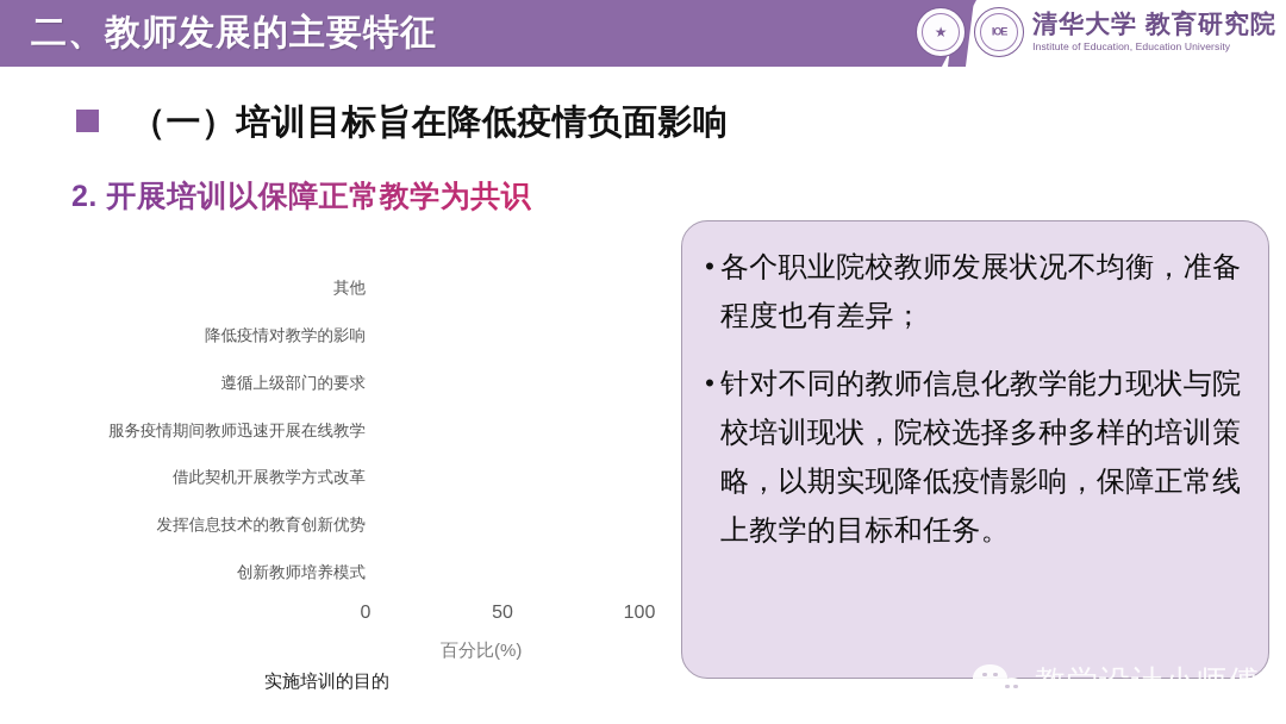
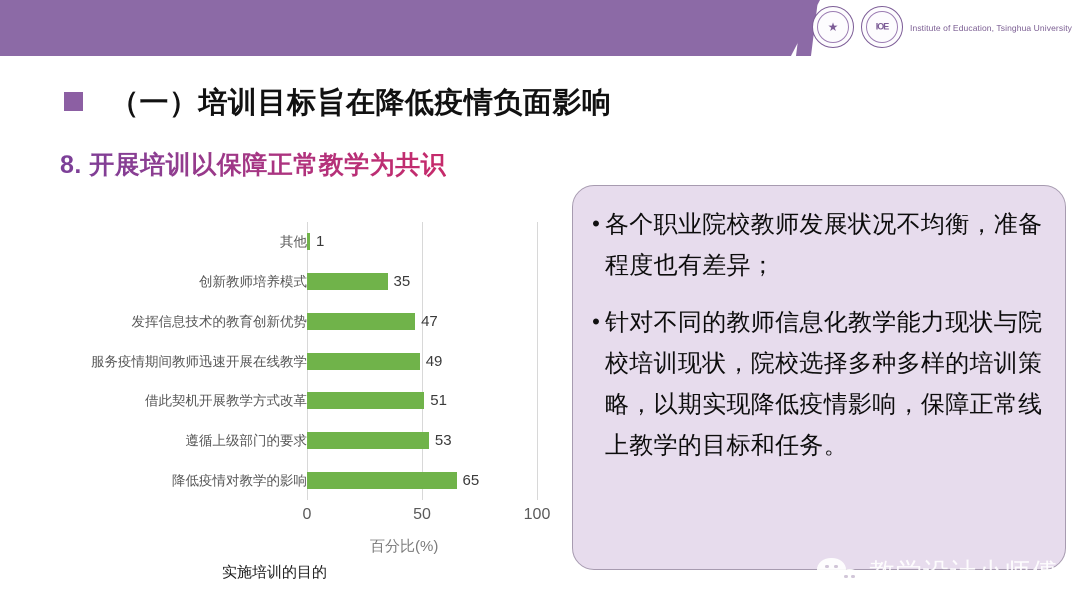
- 二、教师发展的主要特征
  ★
  IOE
- 清华大学 教育研究院
- Institute of Education, Education University
+ Institute of Education, Tsinghua University
  （一）培训目标旨在降低疫情负面影响
- 2. 开展培训以保障正常教学为共识
+ 8. 开展培训以保障正常教学为共识
+ 1
+ 35
+ 47
+ 49
+ 51
+ 53
+ 65
  其他
- 降低疫情对教学的影响
+ 创新教师培养模式
- 遵循上级部门的要求
+ 发挥信息技术的教育创新优势
  服务疫情期间教师迅速开展在线教学
  借此契机开展教学方式改革
- 发挥信息技术的教育创新优势
+ 遵循上级部门的要求
- 创新教师培养模式
+ 降低疫情对教学的影响
  0
  50
  100
  百分比(%)
  实施培训的目的
  •
  各个职业院校教师发展状况不均衡，准备程度也有差异；
  •
  针对不同的教师信息化教学能力现状与院校培训现状，院校选择多种多样的培训策略，以期实现降低疫情影响，保障正常线上教学的目标和任务。
  教学设计小师傅
